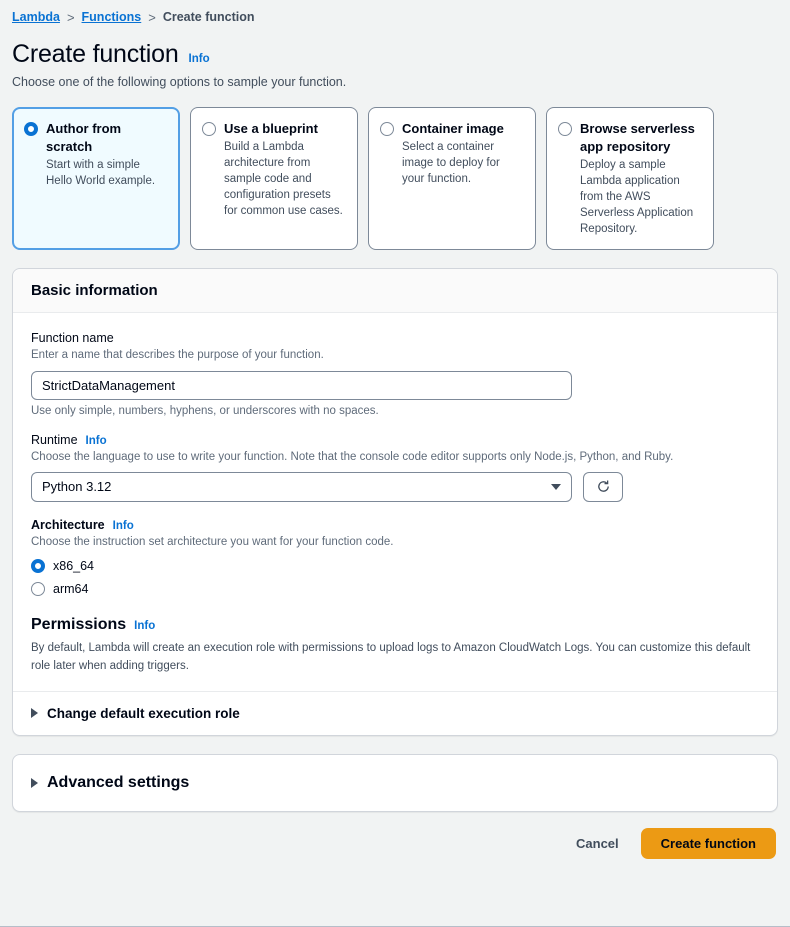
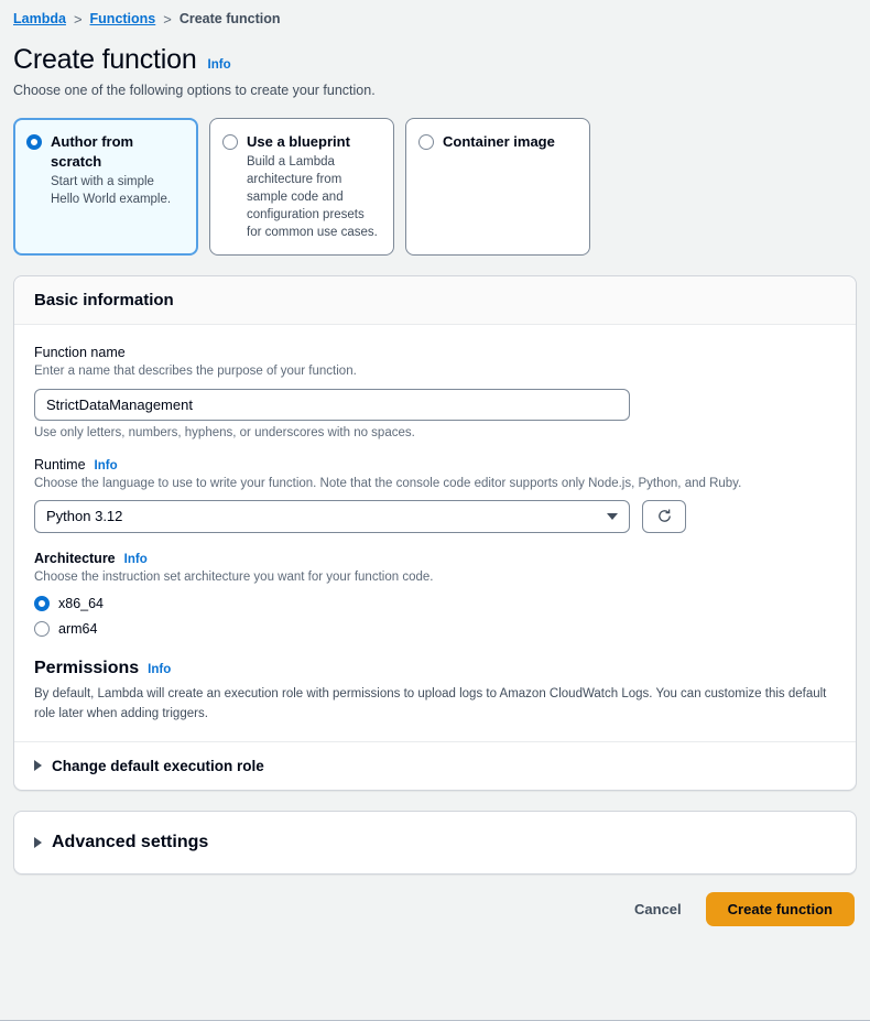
  Lambda
  >
  Functions
  >
  Create function
  Create function
  Info
- Choose one of the following options to sample your function.
+ Choose one of the following options to create your function.
  Author from scratch
  Start with a simple Hello World example.
  Use a blueprint
  Build a Lambda architecture from sample code and configuration presets for common use cases.
  Container image
- Select a container image to deploy for your function.
- Browse serverless app repository
- Deploy a sample Lambda application from the AWS Serverless Application Repository.
  Basic information
  Function name
  Enter a name that describes the purpose of your function.
  StrictDataManagement
- Use only simple, numbers, hyphens, or underscores with no spaces.
+ Use only letters, numbers, hyphens, or underscores with no spaces.
  Runtime
  Info
  Choose the language to use to write your function. Note that the console code editor supports only Node.js, Python, and Ruby.
  Python 3.12
  Architecture
  Info
  Choose the instruction set architecture you want for your function code.
  x86_64
  arm64
  Permissions
  Info
  By default, Lambda will create an execution role with permissions to upload logs to Amazon CloudWatch Logs. You can customize this default role later when adding triggers.
  Change default execution role
  Advanced settings
  Cancel
  Create function
